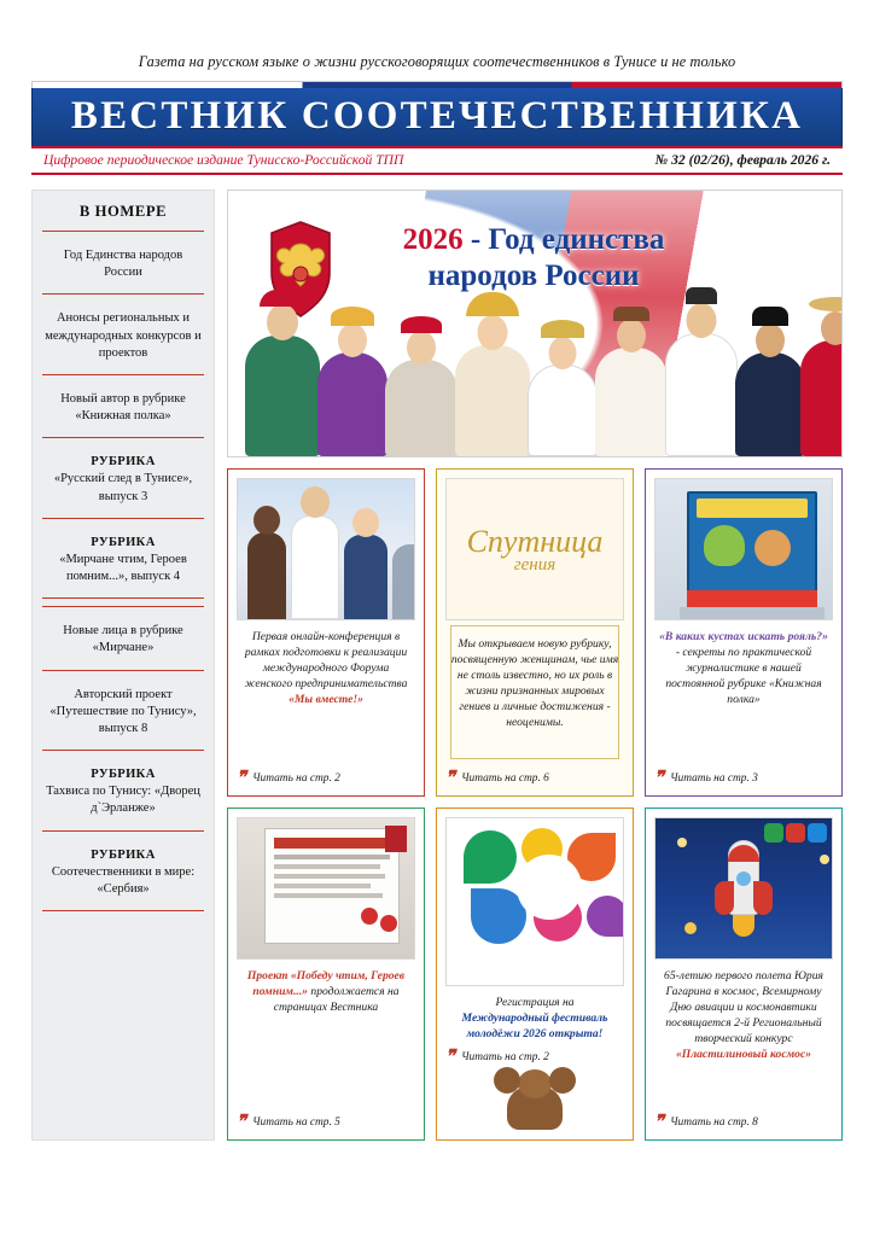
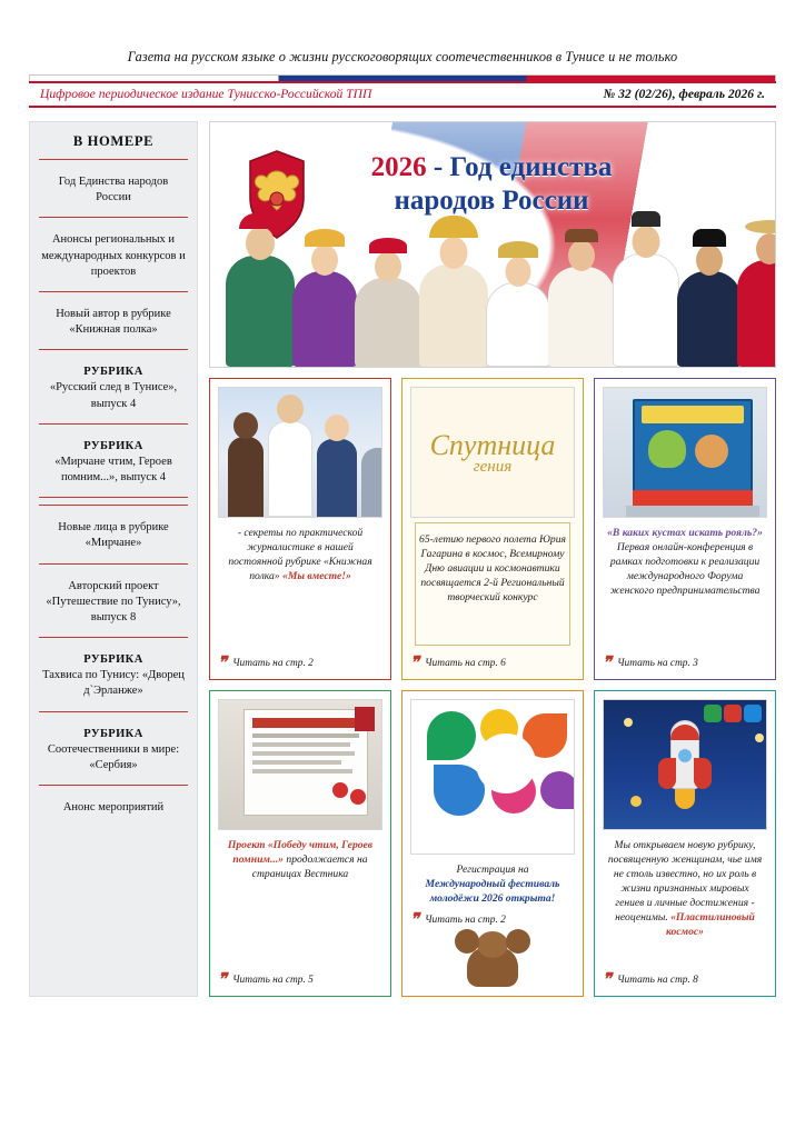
  Газета на русском языке о жизни русскоговорящих соотечественников в Тунисе и не только
- ВЕСТНИК СООТЕЧЕСТВЕННИКА
  Цифровое периодическое издание Тунисско-Российской ТПП
  № 32 (02/26), февраль 2026 г.
  В НОМЕРЕ
  Год Единства народов России
  Анонсы региональных и международных конкурсов и проектов
  Новый автор в рубрике «Книжная полка»
  РУБРИКА
- «Русский след в Тунисе», выпуск 3
+ «Русский след в Тунисе», выпуск 4
  РУБРИКА
  «Мирчане чтим, Героев помним...», выпуск 4
  Новые лица в рубрике «Мирчане»
  Авторский проект «Путешествие по Тунису», выпуск 8
  РУБРИКА
  Тахвиса по Тунису: «Дворец д`Эрланже»
  РУБРИКА
  Соотечественники в мире: «Сербия»
+ Анонс мероприятий
  2026 - Год единства народов России
- Первая онлайн-конференция в рамках подготовки к реализации международного Форума женского предпринимательства «Мы вместе!»
+ - секреты по практической журналистике в нашей постоянной рубрике «Книжная полка» «Мы вместе!»
  ❞
  Читать на стр. 2
  Спутница
  гения
- Мы открываем новую рубрику, посвященную женщинам, чье имя не столь известно, но их роль в жизни признанных мировых гениев и личные достижения - неоценимы.
+ 65-летию первого полета Юрия Гагарина в космос, Всемирному Дню авиации и космонавтики посвящается 2-й Региональный творческий конкурс
  ❞
  Читать на стр. 6
- «В каких кустах искать рояль?» - секреты по практической журналистике в нашей постоянной рубрике «Книжная полка»
+ «В каких кустах искать рояль?» Первая онлайн-конференция в рамках подготовки к реализации международного Форума женского предпринимательства
  ❞
  Читать на стр. 3
  Проект «Победу чтим, Героев помним...» продолжается на страницах Вестника
  ❞
  Читать на стр. 5
  Регистрация на
  Международный фестиваль молодёжи 2026 открыта!
  ❞
  Читать на стр. 2
- 65-летию первого полета Юрия Гагарина в космос, Всемирному Дню авиации и космонавтики посвящается 2-й Региональный творческий конкурс «Пластилиновый космос»
+ Мы открываем новую рубрику, посвященную женщинам, чье имя не столь известно, но их роль в жизни признанных мировых гениев и личные достижения - неоценимы. «Пластилиновый космос»
  ❞
  Читать на стр. 8
